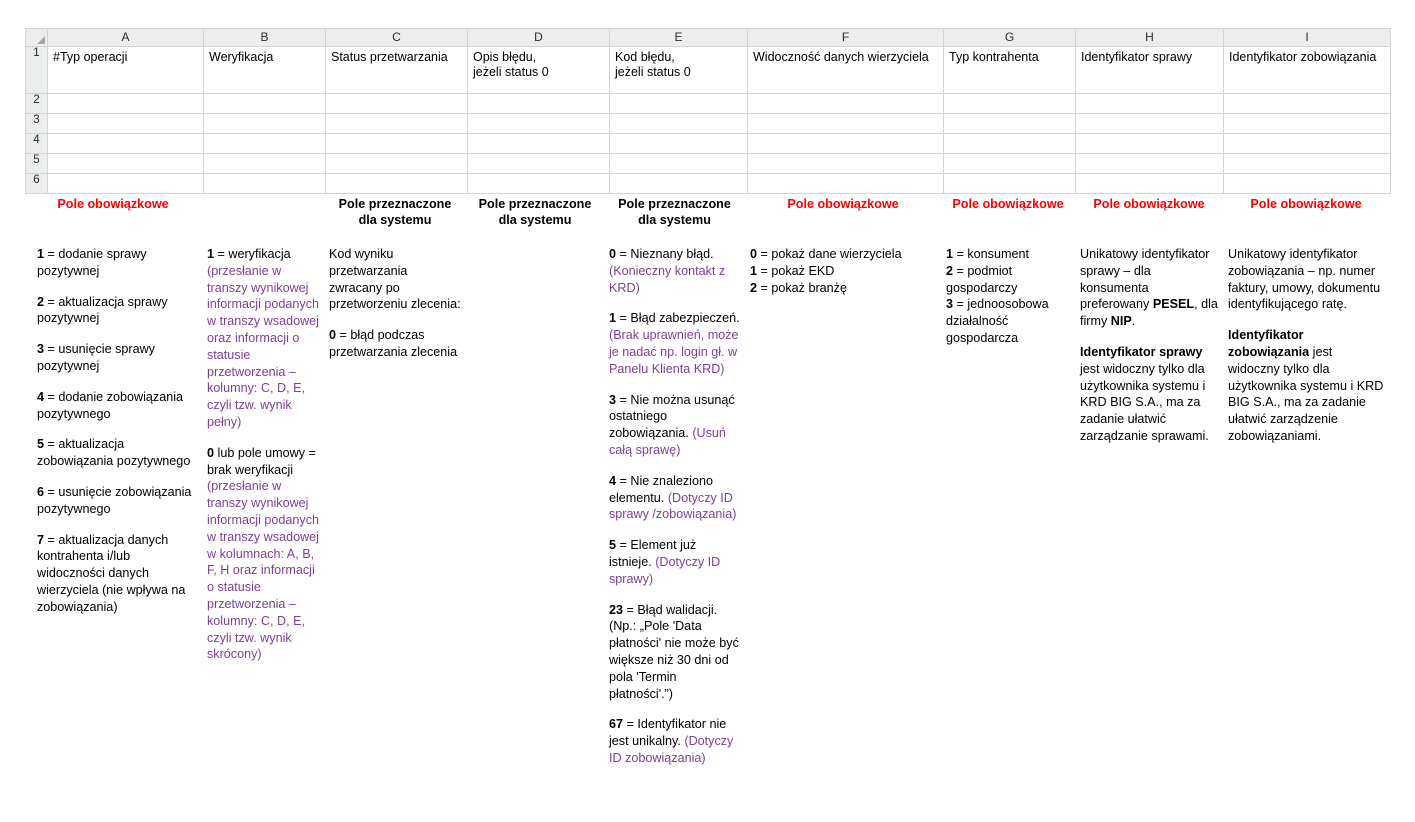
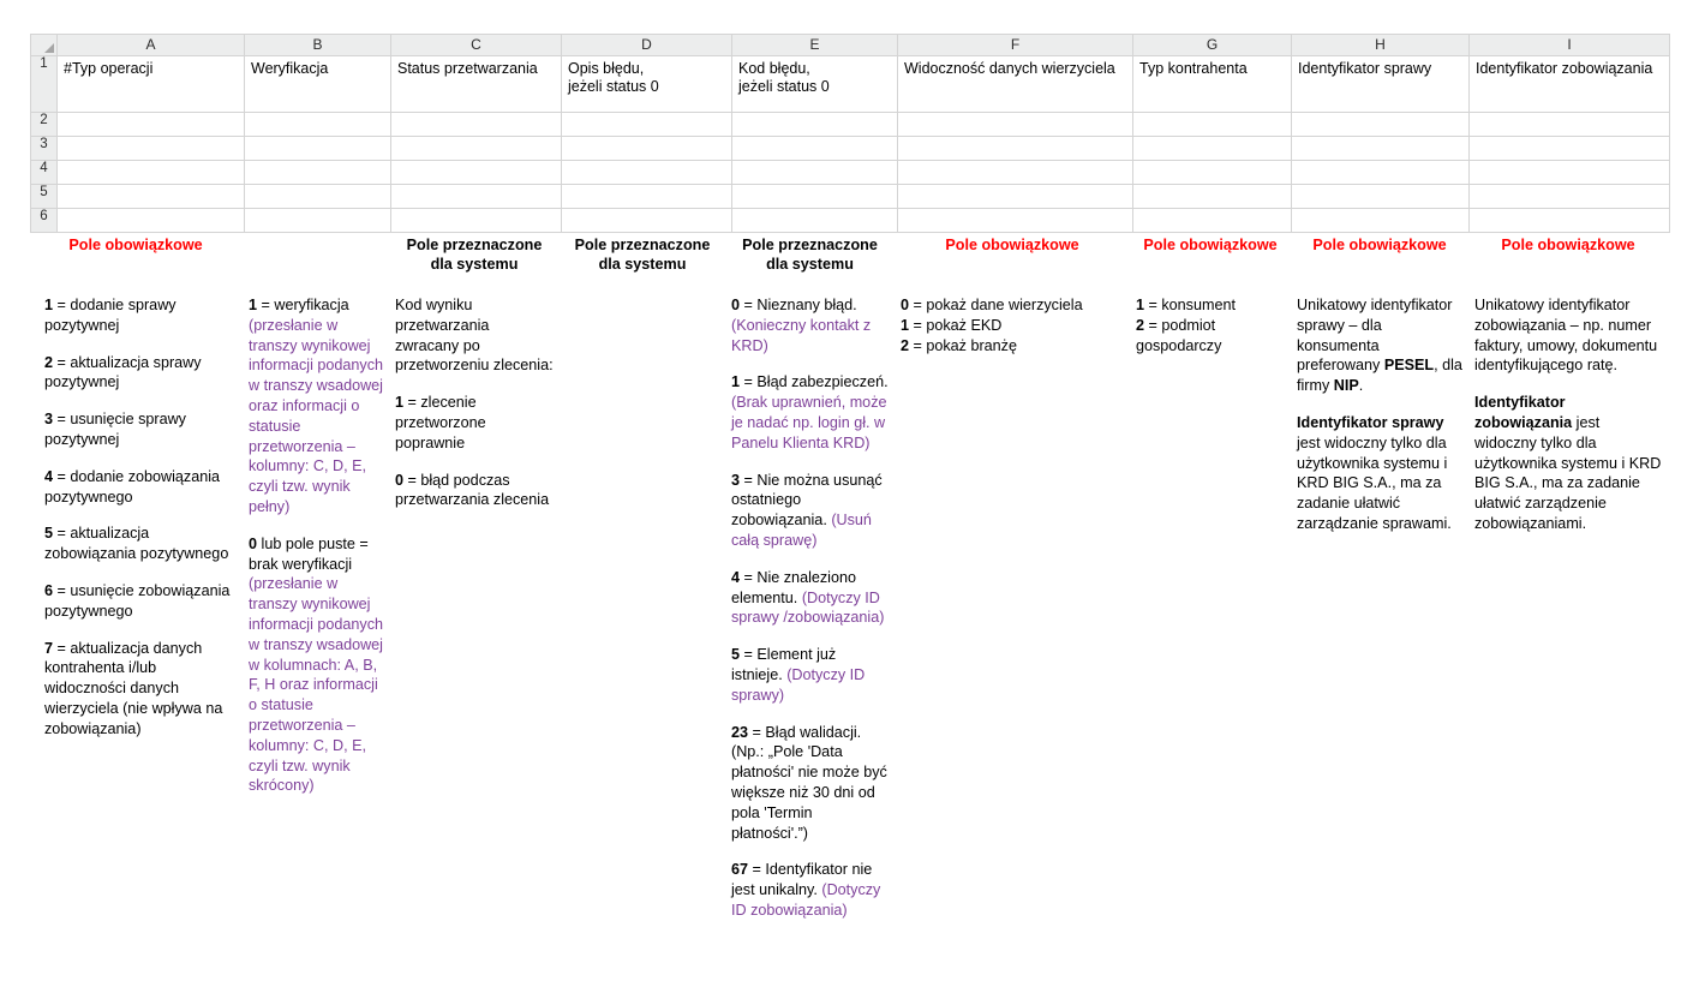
  	A	B	C	D	E	F	G	H	I
  1	#Typ operacji	Weryfikacja	Status przetwarzania	Opis błędu,jeżeli status 0	Kod błędu,jeżeli status 0	Widoczność danych wierzyciela	Typ kontrahenta	Identyfikator sprawy	Identyfikator zobowiązania
  2
  3
  4
  5
  6
  Pole obowiązkowe
  1 = dodanie sprawy pozytywnej
  2 = aktualizacja sprawy pozytywnej
  3 = usunięcie sprawy pozytywnej
  4 = dodanie zobowiązania pozytywnego
  5 = aktualizacja zobowiązania pozytywnego
  6 = usunięcie zobowiązania pozytywnego
  7 = aktualizacja danych kontrahenta i/lub widoczności danych wierzyciela (nie wpływa na zobowiązania)
  1 = weryfikacja (przesłanie w transzy wynikowej informacji podanych w transzy wsadowej oraz informacji o statusie przetworzenia – kolumny: C, D, E, czyli tzw. wynik pełny)
- 0 lub pole umowy = brak weryfikacji (przesłanie w transzy wynikowej informacji podanych w transzy wsadowej w kolumnach: A, B, F, H oraz informacji o statusie przetworzenia – kolumny: C, D, E, czyli tzw. wynik skrócony)
+ 0 lub pole puste = brak weryfikacji (przesłanie w transzy wynikowej informacji podanych w transzy wsadowej w kolumnach: A, B, F, H oraz informacji o statusie przetworzenia – kolumny: C, D, E, czyli tzw. wynik skrócony)
  Pole przeznaczone dla systemu
  Kod wyniku przetwarzania zwracany po przetworzeniu zlecenia:
+ 1 = zlecenie przetworzone poprawnie
  0 = błąd podczas przetwarzania zlecenia
  Pole przeznaczone dla systemu
  Pole przeznaczone dla systemu
  0 = Nieznany błąd. (Konieczny kontakt z KRD)
  1 = Błąd zabezpieczeń. (Brak uprawnień, może je nadać np. login gł. w Panelu Klienta KRD)
  3 = Nie można usunąć ostatniego zobowiązania. (Usuń całą sprawę)
  4 = Nie znaleziono elementu. (Dotyczy ID sprawy /zobowiązania)
  5 = Element już istnieje. (Dotyczy ID sprawy)
  23 = Błąd walidacji. (Np.: „Pole 'Data płatności' nie może być większe niż 30 dni od pola 'Termin płatności'.”)
  67 = Identyfikator nie jest unikalny. (Dotyczy ID zobowiązania)
  Pole obowiązkowe
  0 = pokaż dane wierzyciela
  1 = pokaż EKD
  2 = pokaż branżę
  Pole obowiązkowe
  1 = konsument
  2 = podmiot gospodarczy
- 3 = jednoosobowa działalność gospodarcza
  Pole obowiązkowe
  Unikatowy identyfikator sprawy – dla konsumenta preferowany PESEL, dla firmy NIP.
  Identyfikator sprawy jest widoczny tylko dla użytkownika systemu i KRD BIG S.A., ma za zadanie ułatwić zarządzanie sprawami.
  Pole obowiązkowe
  Unikatowy identyfikator zobowiązania – np. numer faktury, umowy, dokumentu identyfikującego ratę.
  Identyfikator zobowiązania jest widoczny tylko dla użytkownika systemu i KRD BIG S.A., ma za zadanie ułatwić zarządzenie zobowiązaniami.
